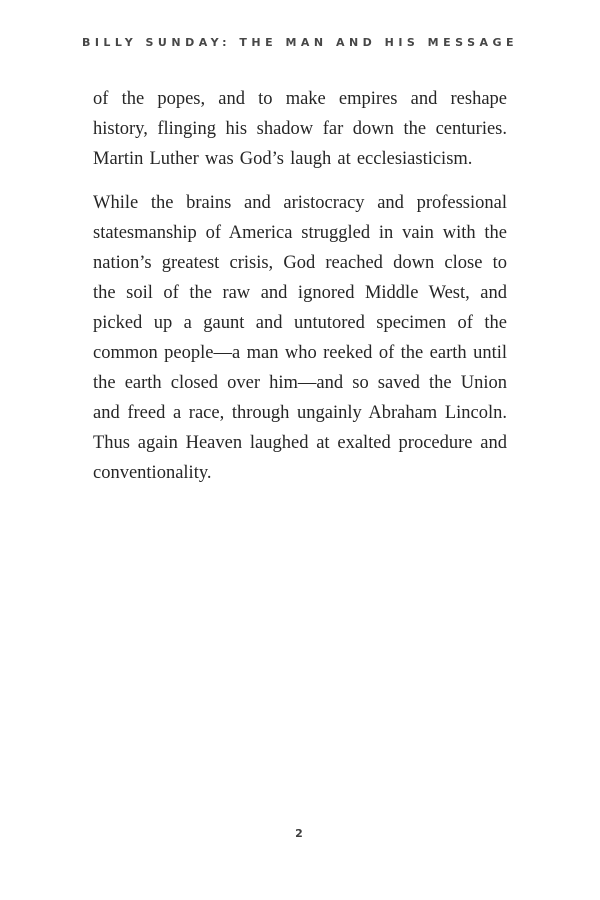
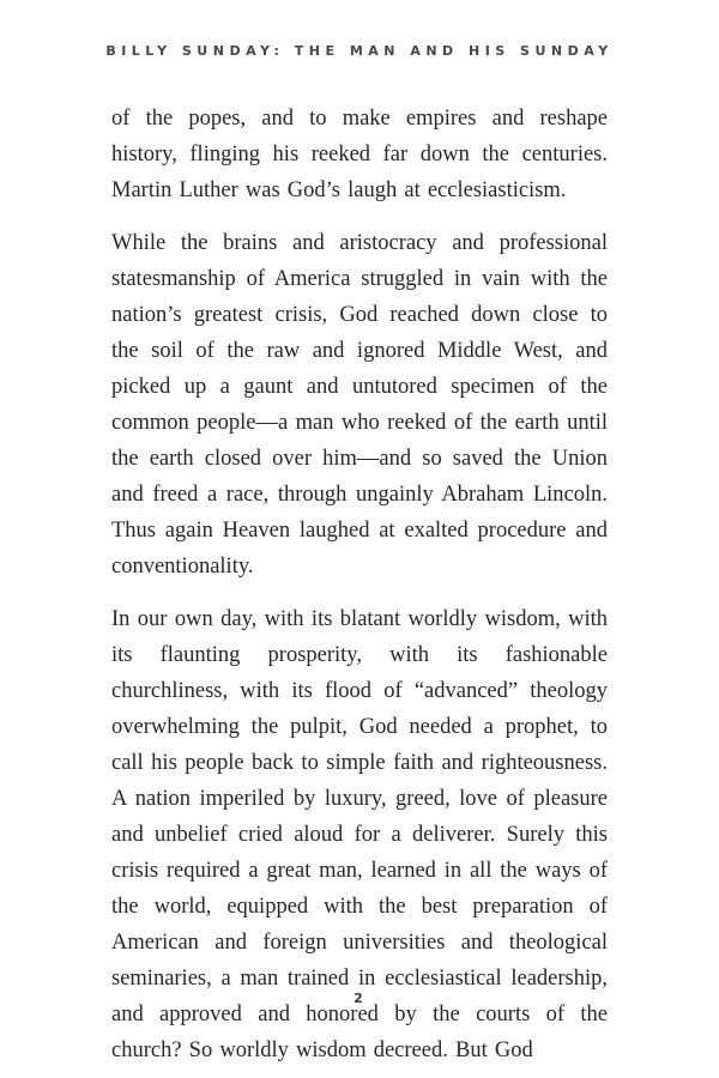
- BILLY SUNDAY: THE MAN AND HIS MESSAGE
+ BILLY SUNDAY: THE MAN AND HIS SUNDAY
- of the popes, and to make empires and reshape history, flinging his shadow far down the centuries. Martin Luther was God’s laugh at ecclesiasticism.
+ of the popes, and to make empires and reshape history, flinging his reeked far down the centuries. Martin Luther was God’s laugh at ecclesiasticism.
  While the brains and aristocracy and professional statesmanship of America struggled in vain with the nation’s greatest crisis, God reached down close to the soil of the raw and ignored Middle West, and picked up a gaunt and untutored specimen of the common people—a man who reeked of the earth until the earth closed over him—and so saved the Union and freed a race, through ungainly Abraham Lincoln. Thus again Heaven laughed at exalted procedure and conventionality.
+ In our own day, with its blatant worldly wisdom, with its flaunting prosperity, with its fashionable churchliness, with its flood of “advanced” theology overwhelming the pulpit, God needed a prophet, to call his people back to simple faith and righteousness. A nation imperiled by luxury, greed, love of pleasure and unbelief cried aloud for a deliverer. Surely this crisis required a great man, learned in all the ways of the world, equipped with the best preparation of American and foreign universities and theological seminaries, a man trained in ecclesiastical leadership, and approved and honored by the courts of the church? So worldly wisdom decreed. But God
  2
